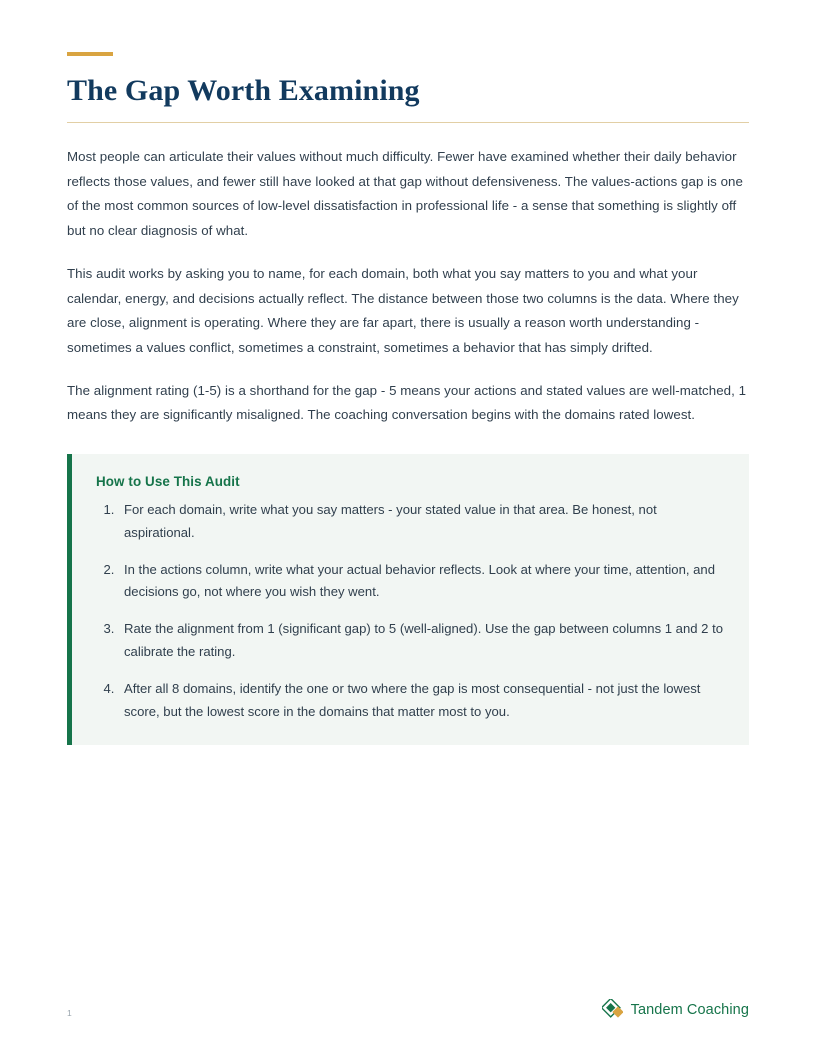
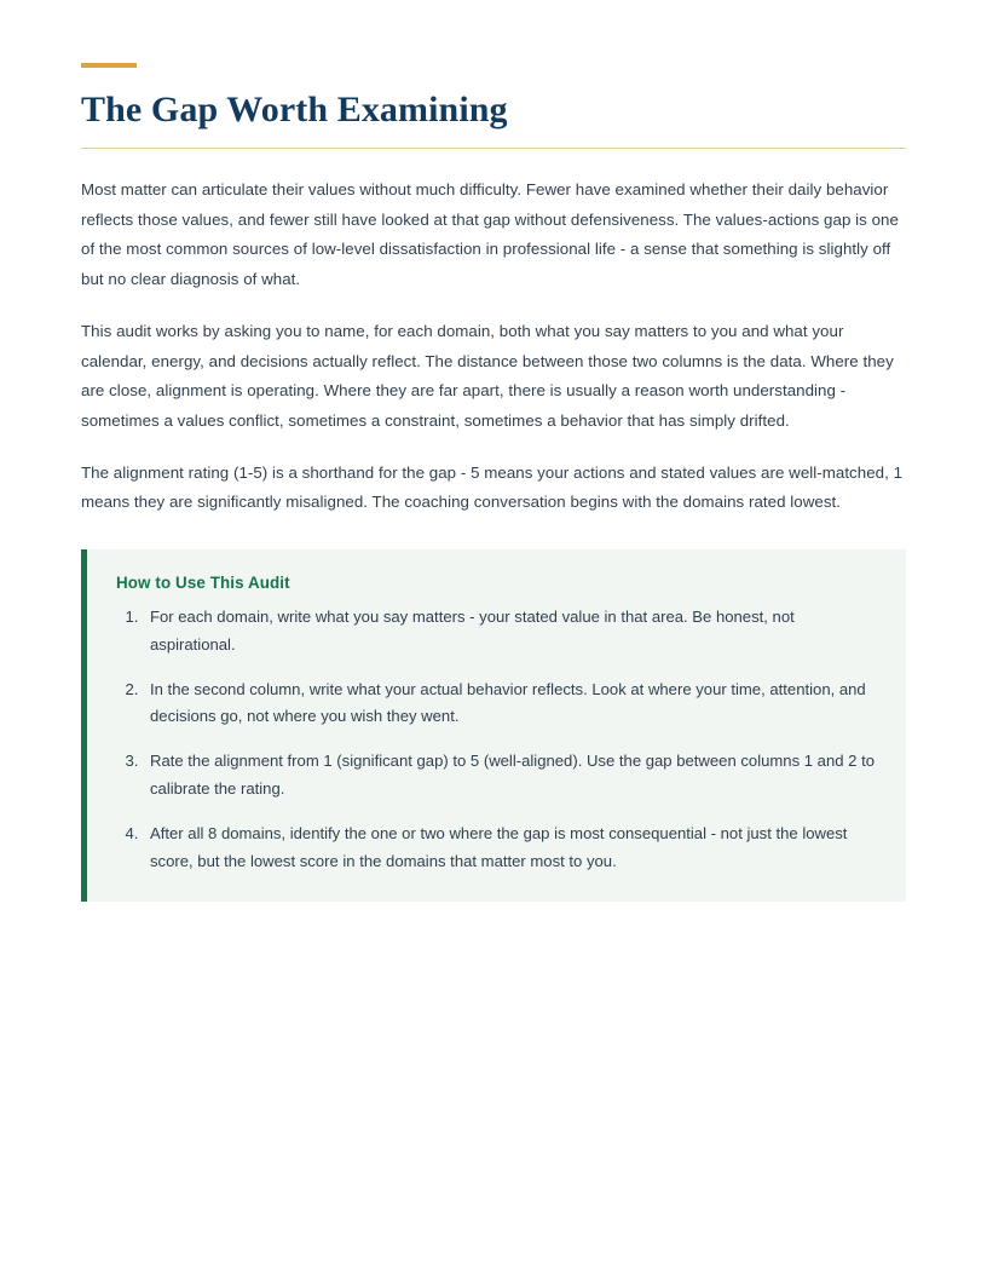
  The Gap Worth Examining
- Most people can articulate their values without much difficulty. Fewer have examined whether their daily behavior reflects those values, and fewer still have looked at that gap without defensiveness. The values-actions gap is one of the most common sources of low-level dissatisfaction in professional life - a sense that something is slightly off but no clear diagnosis of what.
+ Most matter can articulate their values without much difficulty. Fewer have examined whether their daily behavior reflects those values, and fewer still have looked at that gap without defensiveness. The values-actions gap is one of the most common sources of low-level dissatisfaction in professional life - a sense that something is slightly off but no clear diagnosis of what.
  This audit works by asking you to name, for each domain, both what you say matters to you and what your calendar, energy, and decisions actually reflect. The distance between those two columns is the data. Where they are close, alignment is operating. Where they are far apart, there is usually a reason worth understanding - sometimes a values conflict, sometimes a constraint, sometimes a behavior that has simply drifted.
  The alignment rating (1-5) is a shorthand for the gap - 5 means your actions and stated values are well-matched, 1 means they are significantly misaligned. The coaching conversation begins with the domains rated lowest.
  How to Use This Audit
  For each domain, write what you say matters - your stated value in that area. Be honest, not aspirational.
- In the actions column, write what your actual behavior reflects. Look at where your time, attention, and decisions go, not where you wish they went.
+ In the second column, write what your actual behavior reflects. Look at where your time, attention, and decisions go, not where you wish they went.
  Rate the alignment from 1 (significant gap) to 5 (well-aligned). Use the gap between columns 1 and 2 to calibrate the rating.
  After all 8 domains, identify the one or two where the gap is most consequential - not just the lowest score, but the lowest score in the domains that matter most to you.
- 1
- Tandem Coaching
